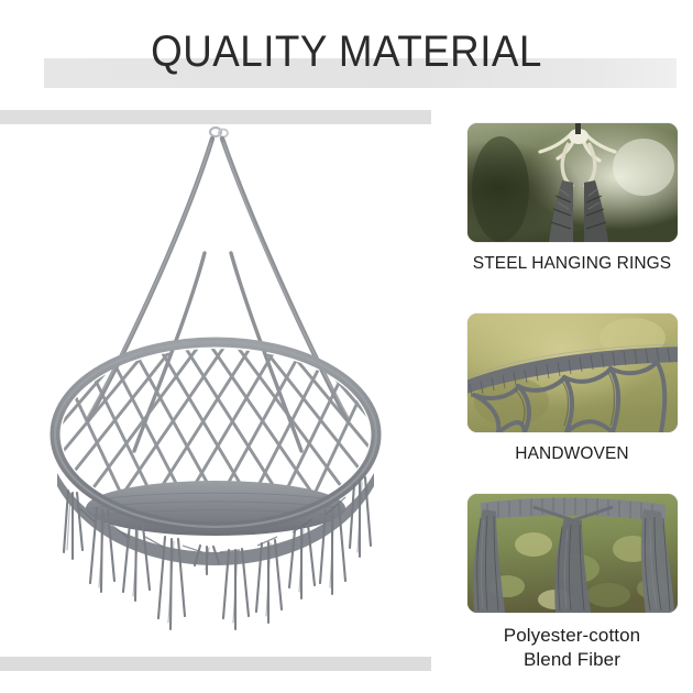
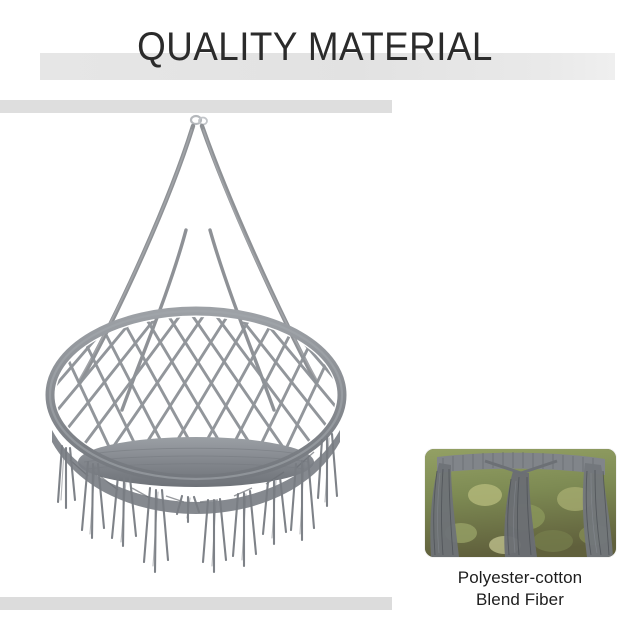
  QUALITY MATERIAL
- STEEL HANGING RINGS
- HANDWOVEN
  Polyester-cotton
  Blend Fiber
